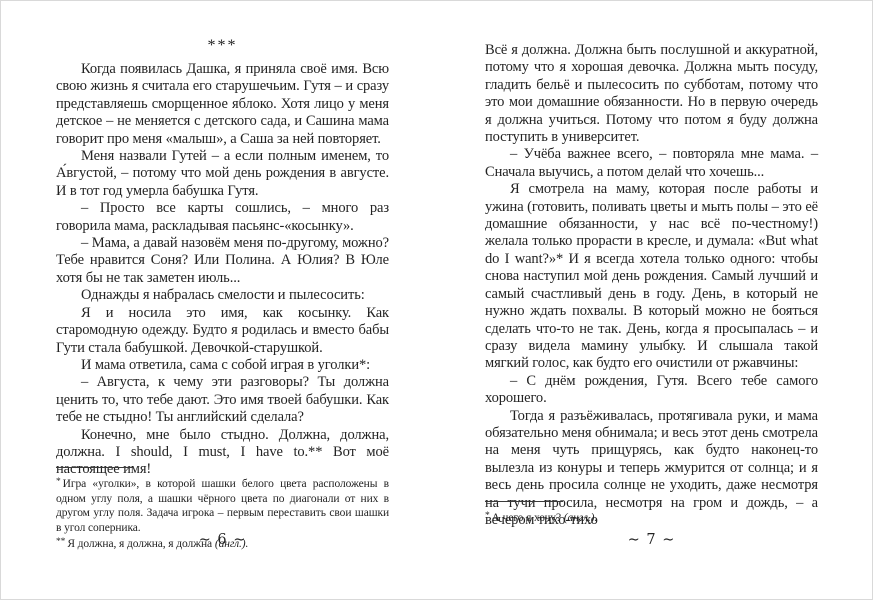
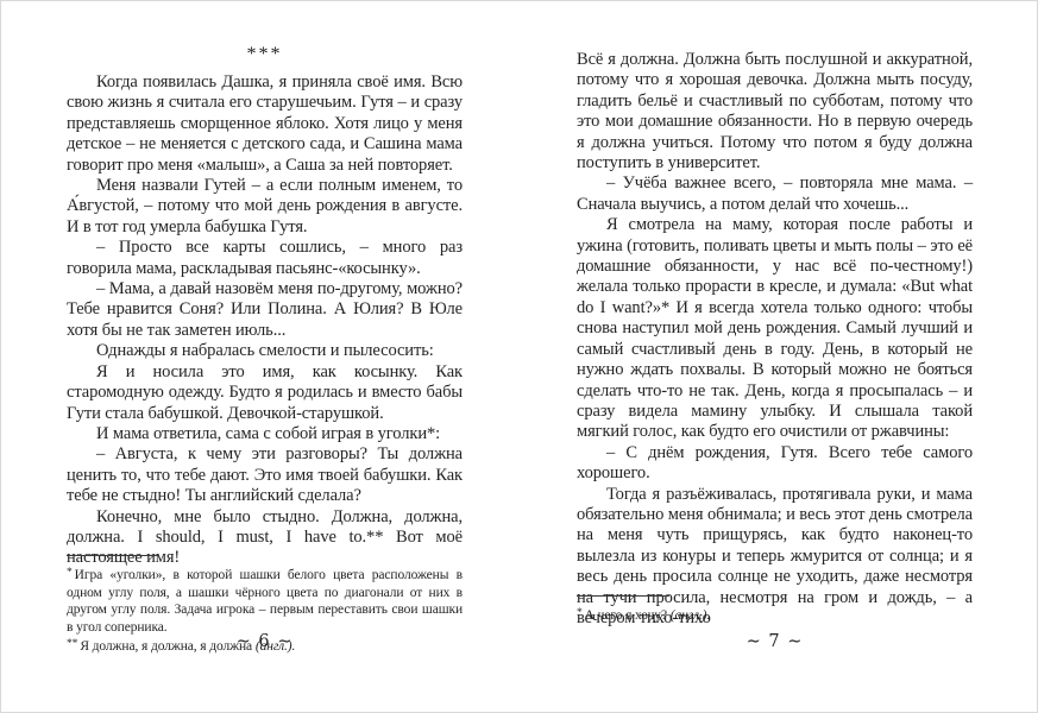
  ***
  Когда появилась Дашка, я приняла своё имя. Всю свою жизнь я считала его старушечьим. Гутя – и сразу представляешь сморщенное яблоко. Хотя лицо у меня детское – не меняется с детского сада, и Сашина мама говорит про меня «малыш», а Саша за ней повторяет.
  Меня назвали Гутей – а если полным именем, то А́вгустой, – потому что мой день рождения в августе. И в тот год умерла бабушка Гутя.
  – Просто все карты сошлись, – много раз говорила мама, раскладывая пасьянс-«косынку».
  – Мама, а давай назовём меня по-другому, можно? Тебе нравится Соня? Или Полина. А Юлия? В Юле хотя бы не так заметен июль...
  Однажды я набралась смелости и пылесосить:
  Я и носила это имя, как косынку. Как старомодную одежду. Будто я родилась и вместо бабы Гути стала бабушкой. Девочкой-старушкой.
  И мама ответила, сама с собой играя в уголки*:
  – Августа, к чему эти разговоры? Ты должна ценить то, что тебе дают. Это имя твоей бабушки. Как тебе не стыдно! Ты английский сделала?
  Конечно, мне было стыдно. Должна, должна, должна. I should, I must, I have to.** Вот моё настоящее имя!
  * Игра «уголки», в которой шашки белого цвета расположены в одном углу поля, а шашки чёрного цвета по диагонали от них в другом углу поля. Задача игрока – первым переставить свои шашки в угол соперника.
  ** Я должна, я должна, я должна (англ.).
  ∼ 6 ∼
- Всё я должна. Должна быть послушной и аккуратной, потому что я хорошая девочка. Должна мыть посуду, гладить бельё и пылесосить по субботам, потому что это мои домашние обязанности. Но в первую очередь я должна учиться. Потому что потом я буду должна поступить в университет.
+ Всё я должна. Должна быть послушной и аккуратной, потому что я хорошая девочка. Должна мыть посуду, гладить бельё и счастливый по субботам, потому что это мои домашние обязанности. Но в первую очередь я должна учиться. Потому что потом я буду должна поступить в университет.
  – Учёба важнее всего, – повторяла мне мама. – Сначала выучись, а потом делай что хочешь...
  Я смотрела на маму, которая после работы и ужина (готовить, поливать цветы и мыть полы – это её домашние обязанности, у нас всё по-честному!) желала только прорасти в кресле, и думала: «But what do I want?»* И я всегда хотела только одного: чтобы снова наступил мой день рождения. Самый лучший и самый счастливый день в году. День, в который не нужно ждать похвалы. В который можно не бояться сделать что-то не так. День, когда я просыпалась – и сразу видела мамину улыбку. И слышала такой мягкий голос, как будто его очистили от ржавчины:
  – С днём рождения, Гутя. Всего тебе самого хорошего.
  Тогда я разъёживалась, протягивала руки, и мама обязательно меня обнимала; и весь этот день смотрела на меня чуть прищурясь, как будто наконец-то вылезла из конуры и теперь жмурится от солнца; и я весь день просила солнце не уходить, даже несмотря на тучи просила, несмотря на гром и дождь, – а вечером тихо-тихо
  * А чего я хочу? (англ.).
  ∼ 7 ∼
